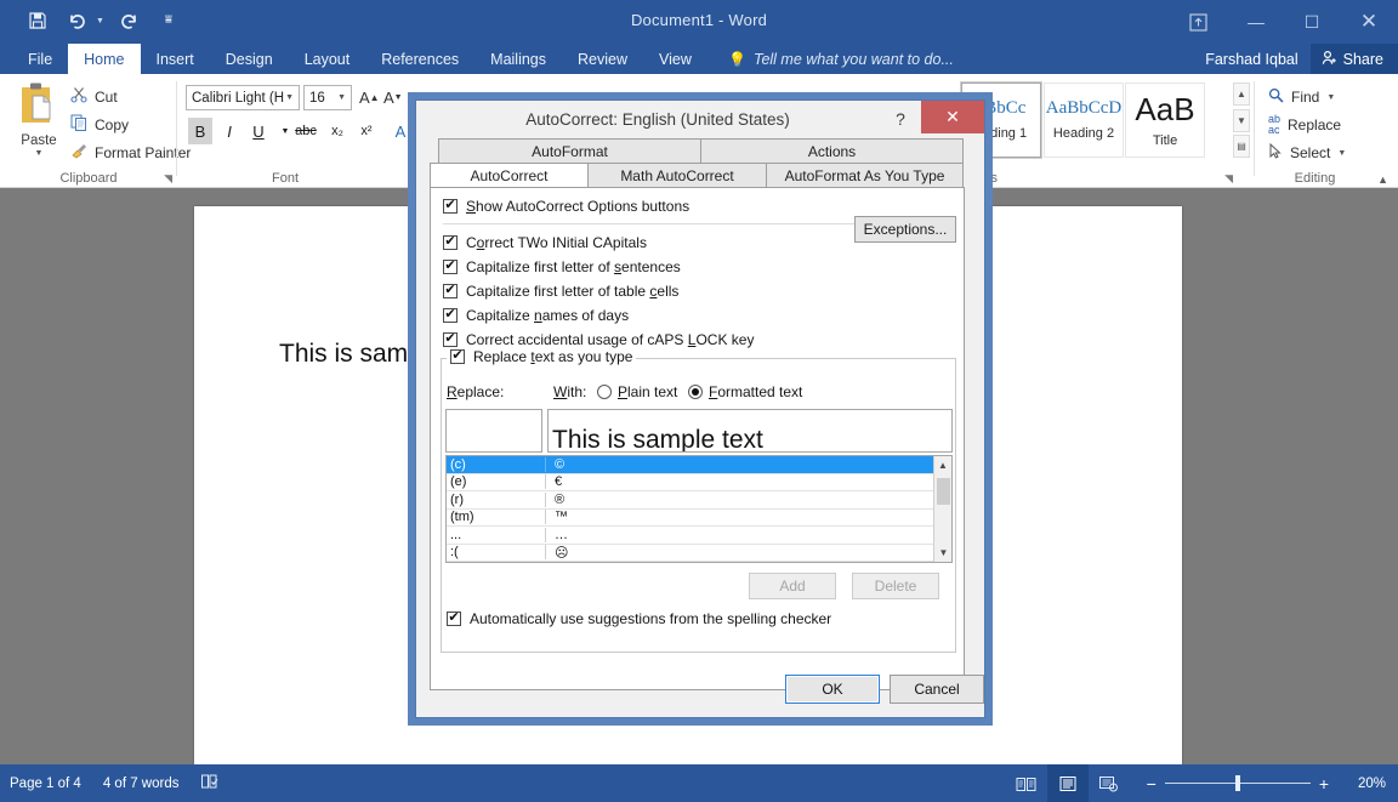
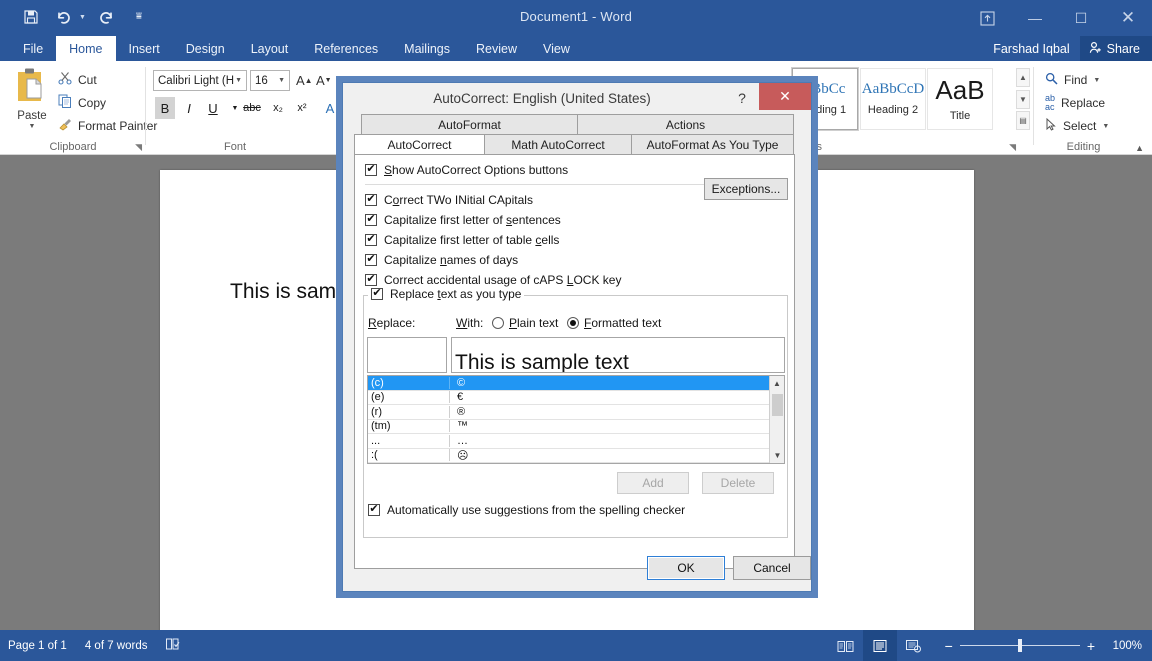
  ⩸
  Document1 - Word
  —
  ☐
  ✕
  File
  Home
  Insert
  Design
  Layout
  References
  Mailings
  Review
  View
- 💡
- Tell me what you want to do...
  Farshad Iqbal
  Share
  Paste
  Cut
  Copy
  Format Painer
  Clipboard
  ◥
  Calibri Light (H
  16
  A
  ▲
  A
  B
  I
  U
  abc
  x₂
  x²
  A
  Font
  ding 1
  AaBbCcD
  Heading 2
  AaB
  Title
  ▲
  ▼
  ▤
  ◥
  Find
  ab
  ac
  Replace
  Select
  Editing
  ▲
  This is sam
- Page 1 of 4
+ Page 1 of 1
  4 of 7 words
  −
  +
- 20%
+ 100%
  AutoCorrect: English (United States)
  ?
  ✕
  AutoFormat
  Actions
  AutoCorrect
  Math AutoCorrect
  AutoFormat As You Type
  ✔
  Show AutoCorrect Options buttons
  ✔
  Correct TWo INitial CApitals
  ✔
  Capitalize first letter of sentences
  ✔
  Capitalize first letter of table cells
  ✔
  Capitalize names of days
  ✔
  Correct accidental usage of cAPS LOCK key
  Exceptions...
  ✔
  Replace text as you type
  Replace:
  With:
  Plain text
  Formatted text
  This is sample text
  (c)
  ©
  (e)
  €
  (r)
  ®
  (tm)
  ™
  ...
  …
  :(
  ☹
  ▲
  ▼
  Add
  Delete
  ✔
  Automatically use suggestions from the spelling checker
  OK
  Cancel
